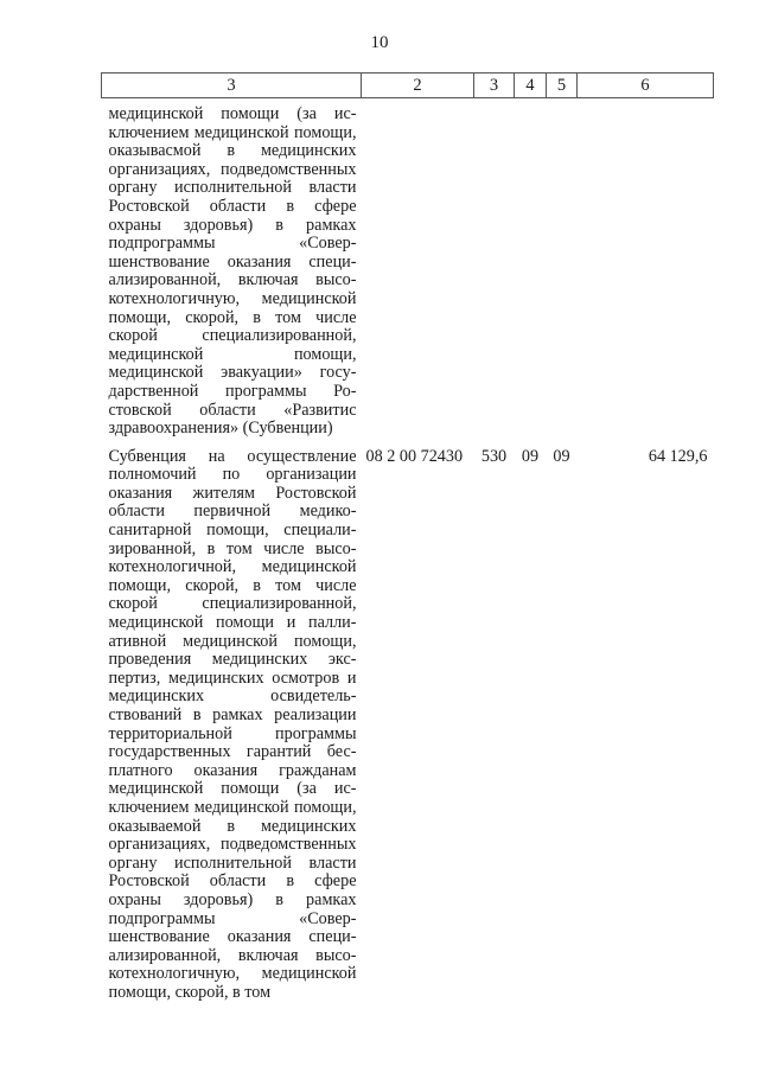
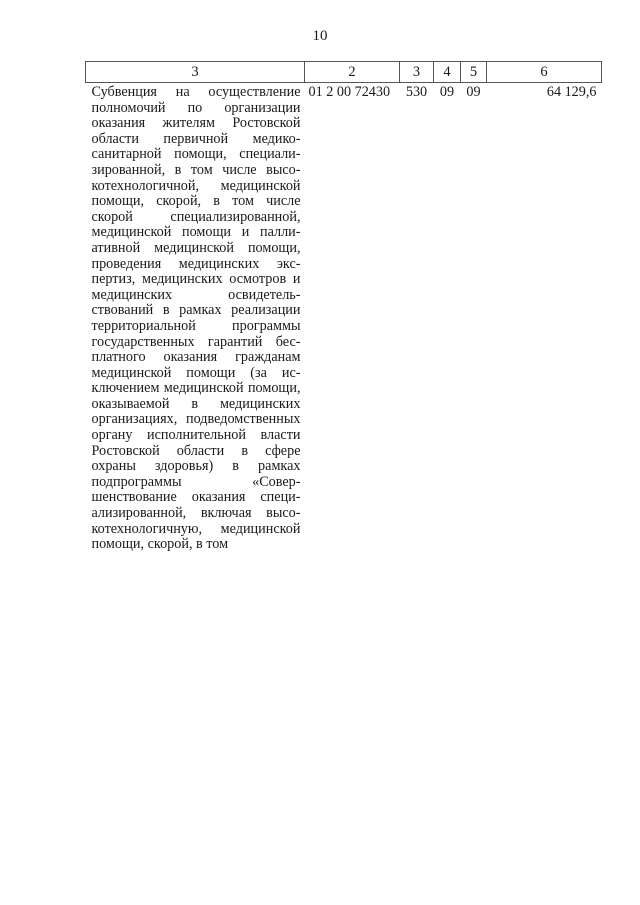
  10
  3	2	3	4	5	6
- медицинской помощи (за ис­ключением медицинской по­мощи, оказывасмой в медицин­ских организациях, подведом­ственных органу исполнитель­ной власти Ростовской области в сфере охраны здоровья) в рамках подпрограммы «Совер­шенствование оказания специ­ализированной, включая высо­котехнологичную, медицин­ской помощи, скорой, в том числе скорой специализиро­ванной, медицинской помощи, медицинской эвакуации» госу­дарственной программы Ро­стовской области «Развитис здравоохранения» (Субвенции)
- Субвенция на осуществление полномочий по организации оказания жителям Ростовской области первичной медико-санитарной помощи, специали­зированной, в том числе высо­котехнологичной, медицинской помощи, скорой, в том числе скорой специализированной, медицинской помощи и палли­ативной медицинской помощи, проведения медицинских экс­пертиз, медицинских осмотров и медицинских освидетель­ствований в рамках реализации территориальной программы государственных гарантий бес­платного оказания гражданам медицинской помощи (за ис­ключением медицинской по­мощи, оказываемой в медицин­ских организациях, подведом­ственных органу исполнитель­ной власти Ростовской области в сфере охраны здоровья) в рамках подпрограммы «Совер­шенствование оказания специ­ализированной, включая высо­котехнологичную, медицин­ской помощи, скорой, в том	08 2 00 72430	530	09	09	64 129,6
+ Субвенция на осуществление полномочий по организации оказания жителям Ростовской области первичной медико-санитарной помощи, специали­зированной, в том числе высо­котехнологичной, медицинской помощи, скорой, в том числе скорой специализированной, медицинской помощи и палли­ативной медицинской помощи, проведения медицинских экс­пертиз, медицинских осмотров и медицинских освидетель­ствований в рамках реализации территориальной программы государственных гарантий бес­платного оказания гражданам медицинской помощи (за ис­ключением медицинской по­мощи, оказываемой в медицин­ских организациях, подведом­ственных органу исполнитель­ной власти Ростовской области в сфере охраны здоровья) в рамках подпрограммы «Совер­шенствование оказания специ­ализированной, включая высо­котехнологичную, медицин­ской помощи, скорой, в том	01 2 00 72430	530	09	09	64 129,6
